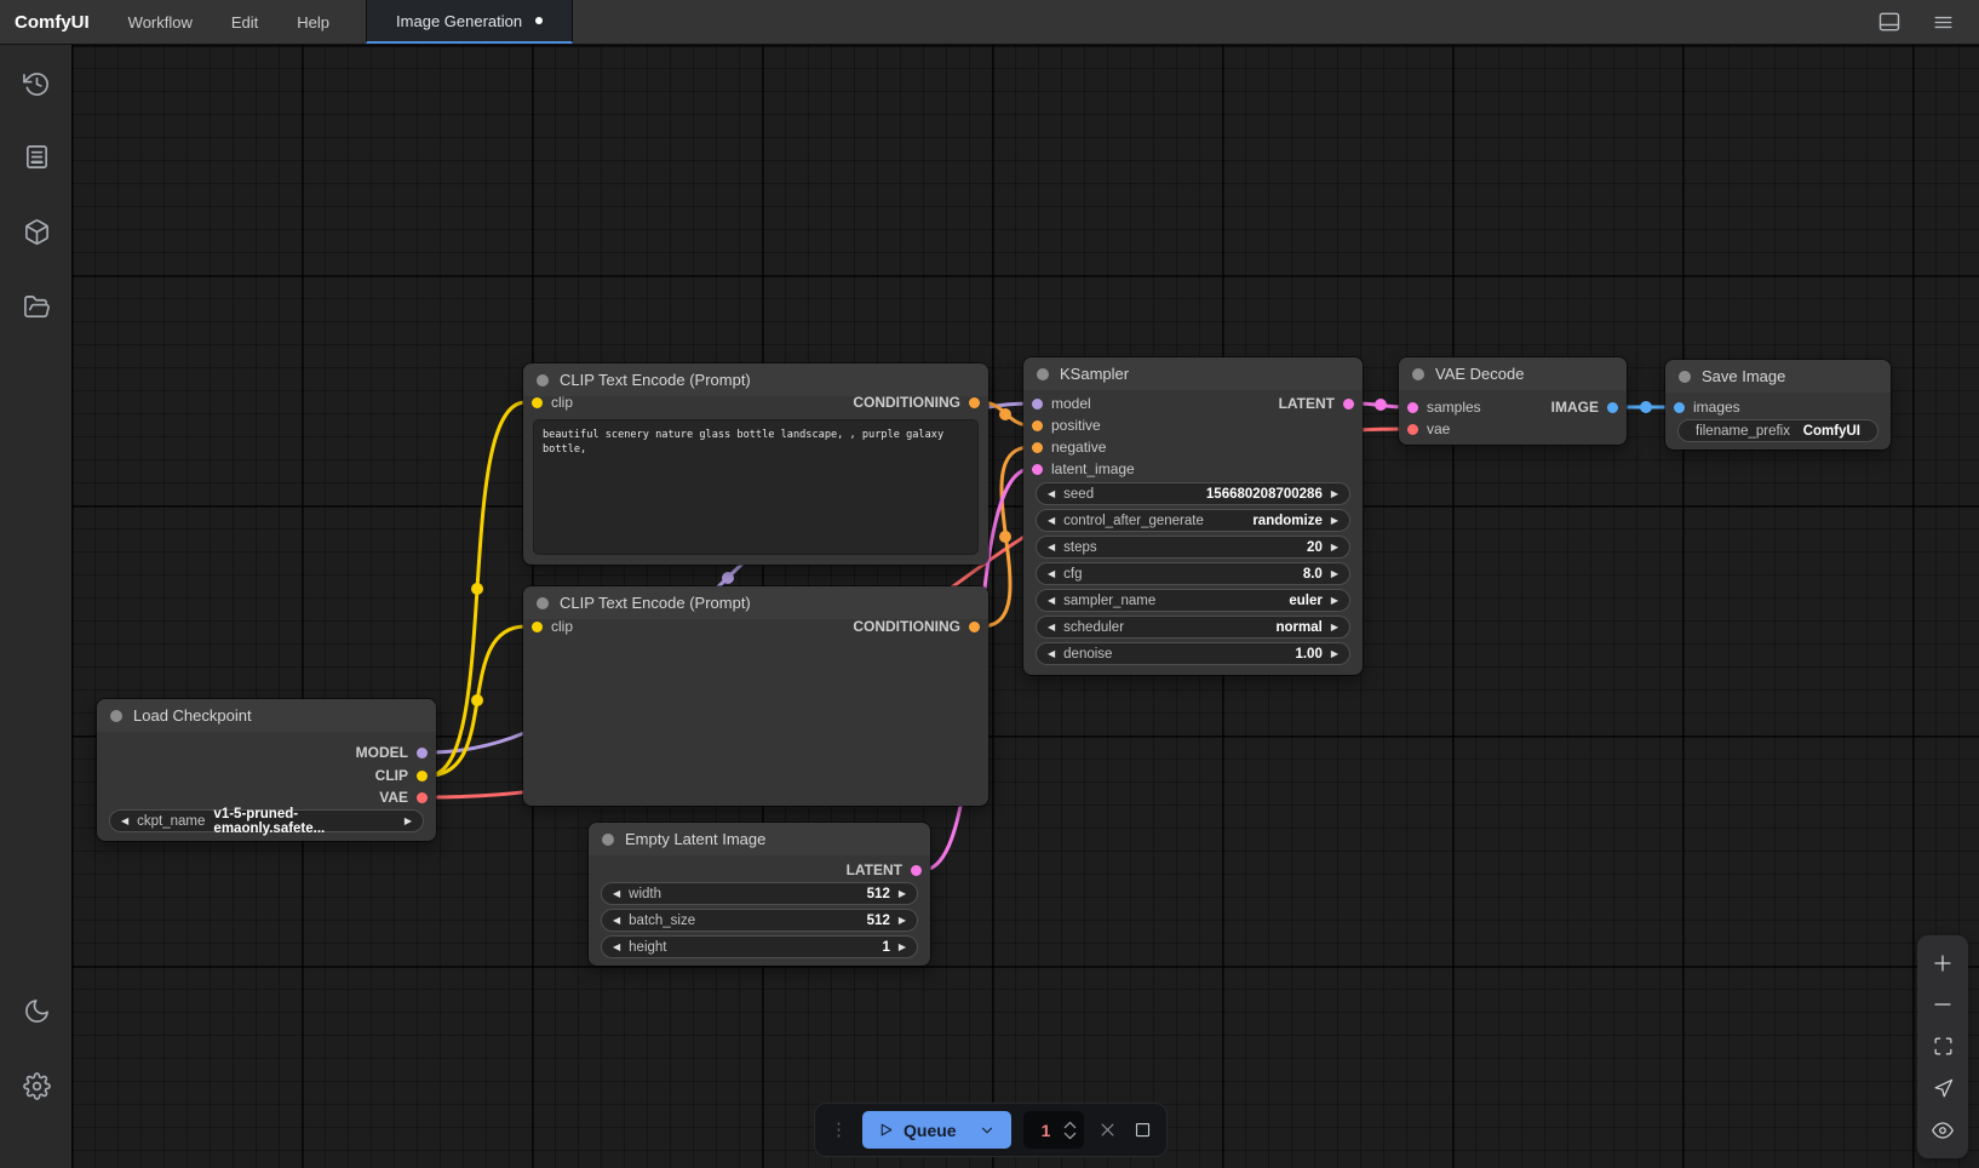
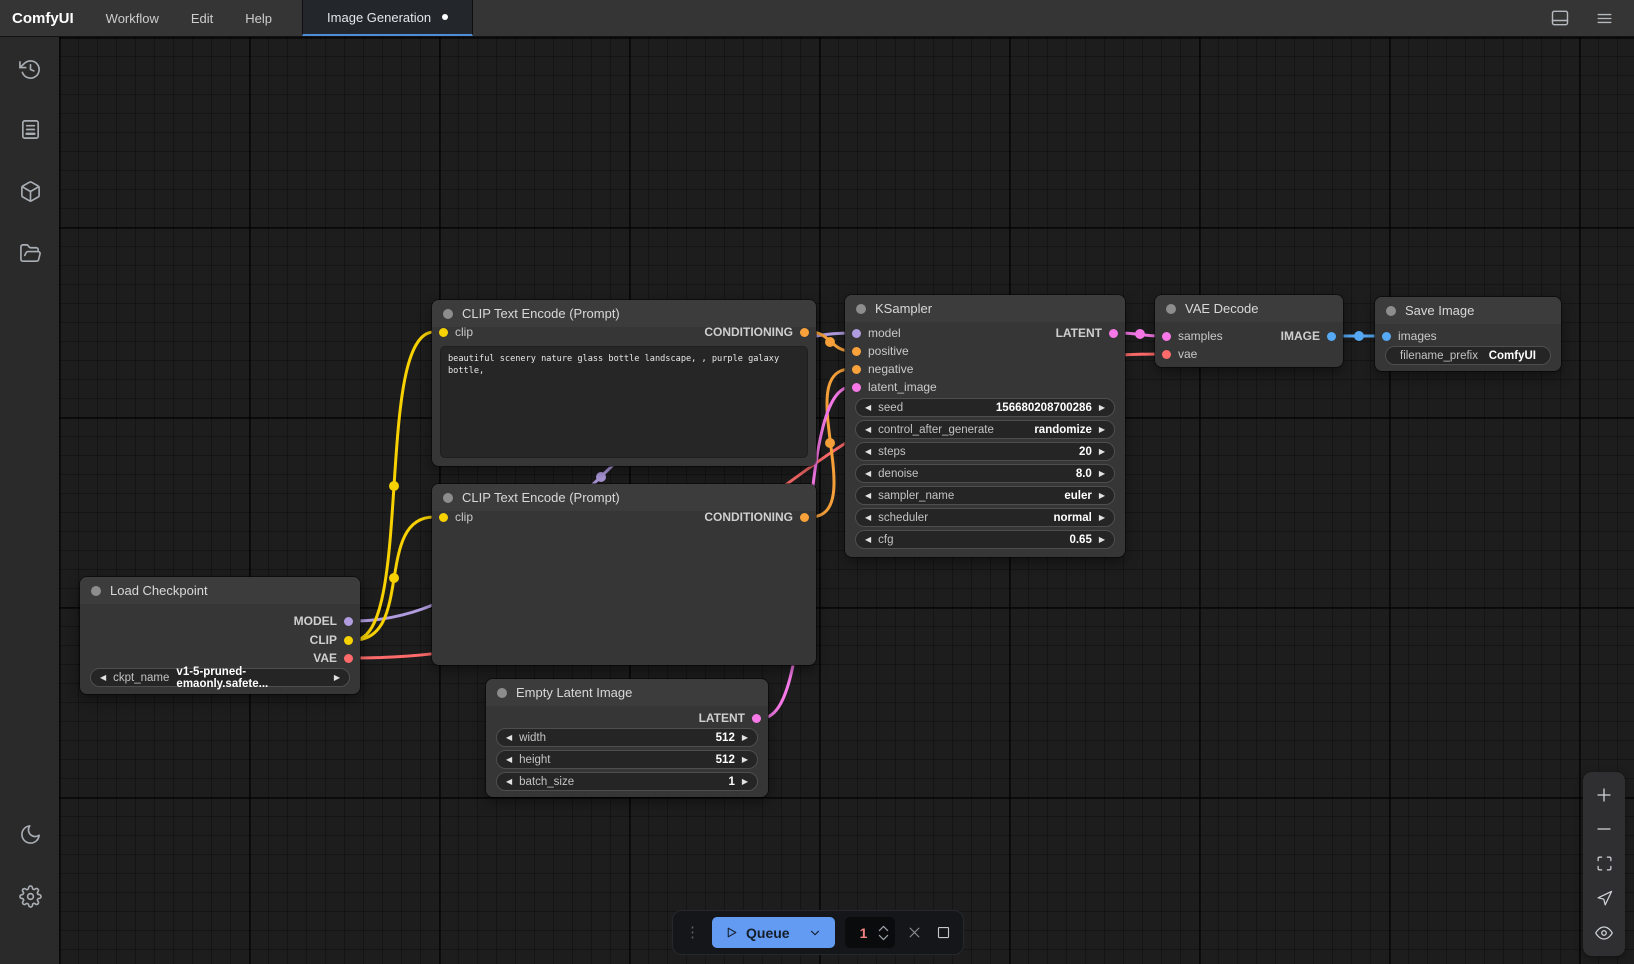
  Load Checkpoint
  MODEL
  CLIP
  VAE
  ◀
  ckpt_name
  v1-5-pruned-emaonly.safete...
  ▶
  CLIP Text Encode (Prompt)
  clip
  CONDITIONING
  beautiful scenery nature glass bottle landscape, , purple galaxy bottle,
  CLIP Text Encode (Prompt)
  clip
  CONDITIONING
  KSampler
  model
  positive
  negative
  latent_image
  LATENT
  ◀
  seed
  156680208700286
  ▶
  ◀
  control_after_generate
  randomize
  ▶
  ◀
  steps
  20
  ▶
  ◀
- cfg
+ denoise
  8.0
  ▶
  ◀
  sampler_name
  euler
  ▶
  ◀
  scheduler
  normal
  ▶
  ◀
- denoise
+ cfg
- 1.00
+ 0.65
  ▶
  VAE Decode
  samples
  vae
  IMAGE
  Save Image
  images
  filename_prefix
  ComfyUI
  Empty Latent Image
  LATENT
  ◀
  width
  512
  ▶
  ◀
- batch_size
+ height
  512
  ▶
  ◀
- height
+ batch_size
  1
  ▶
  ⋮
  Queue
  1
  ComfyUI
  Workflow
  Edit
  Help
  Image Generation
